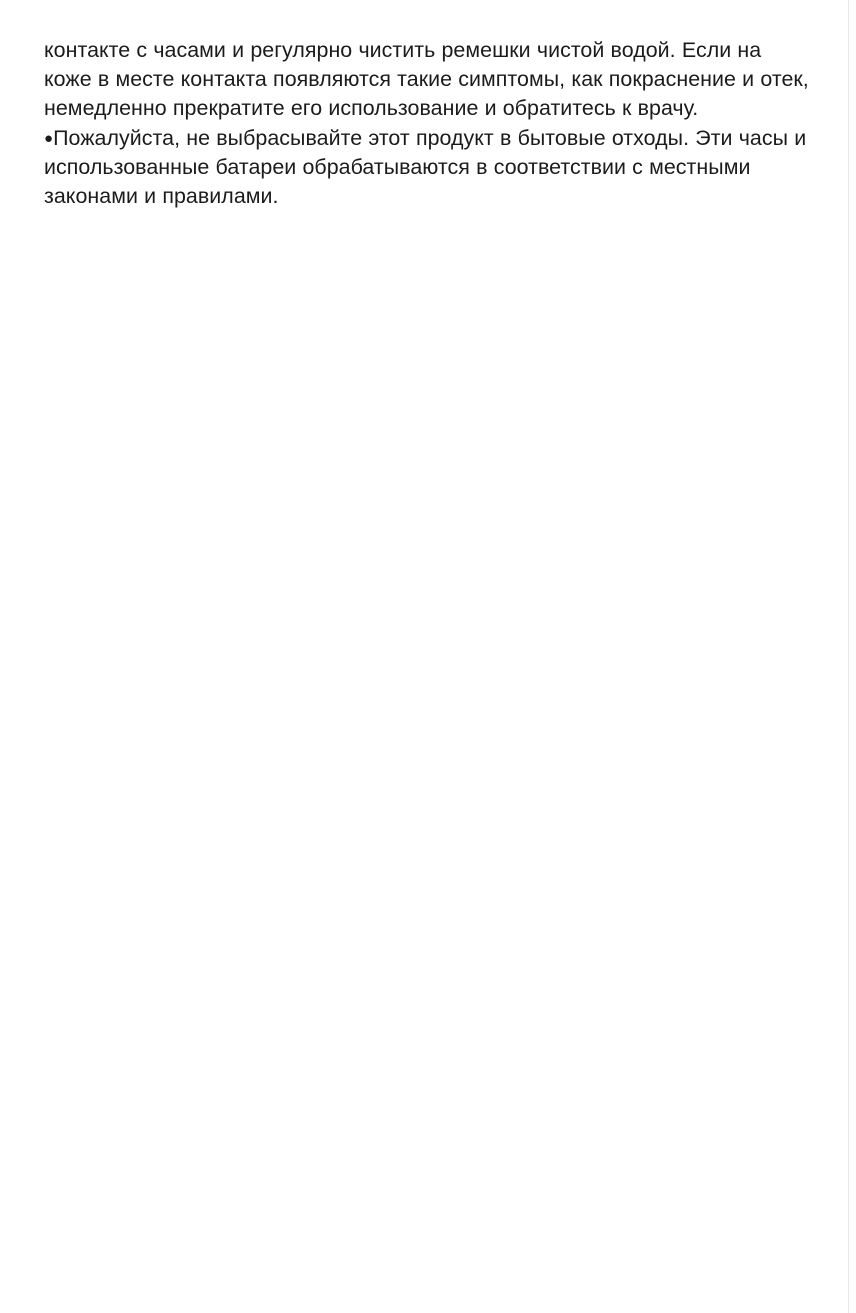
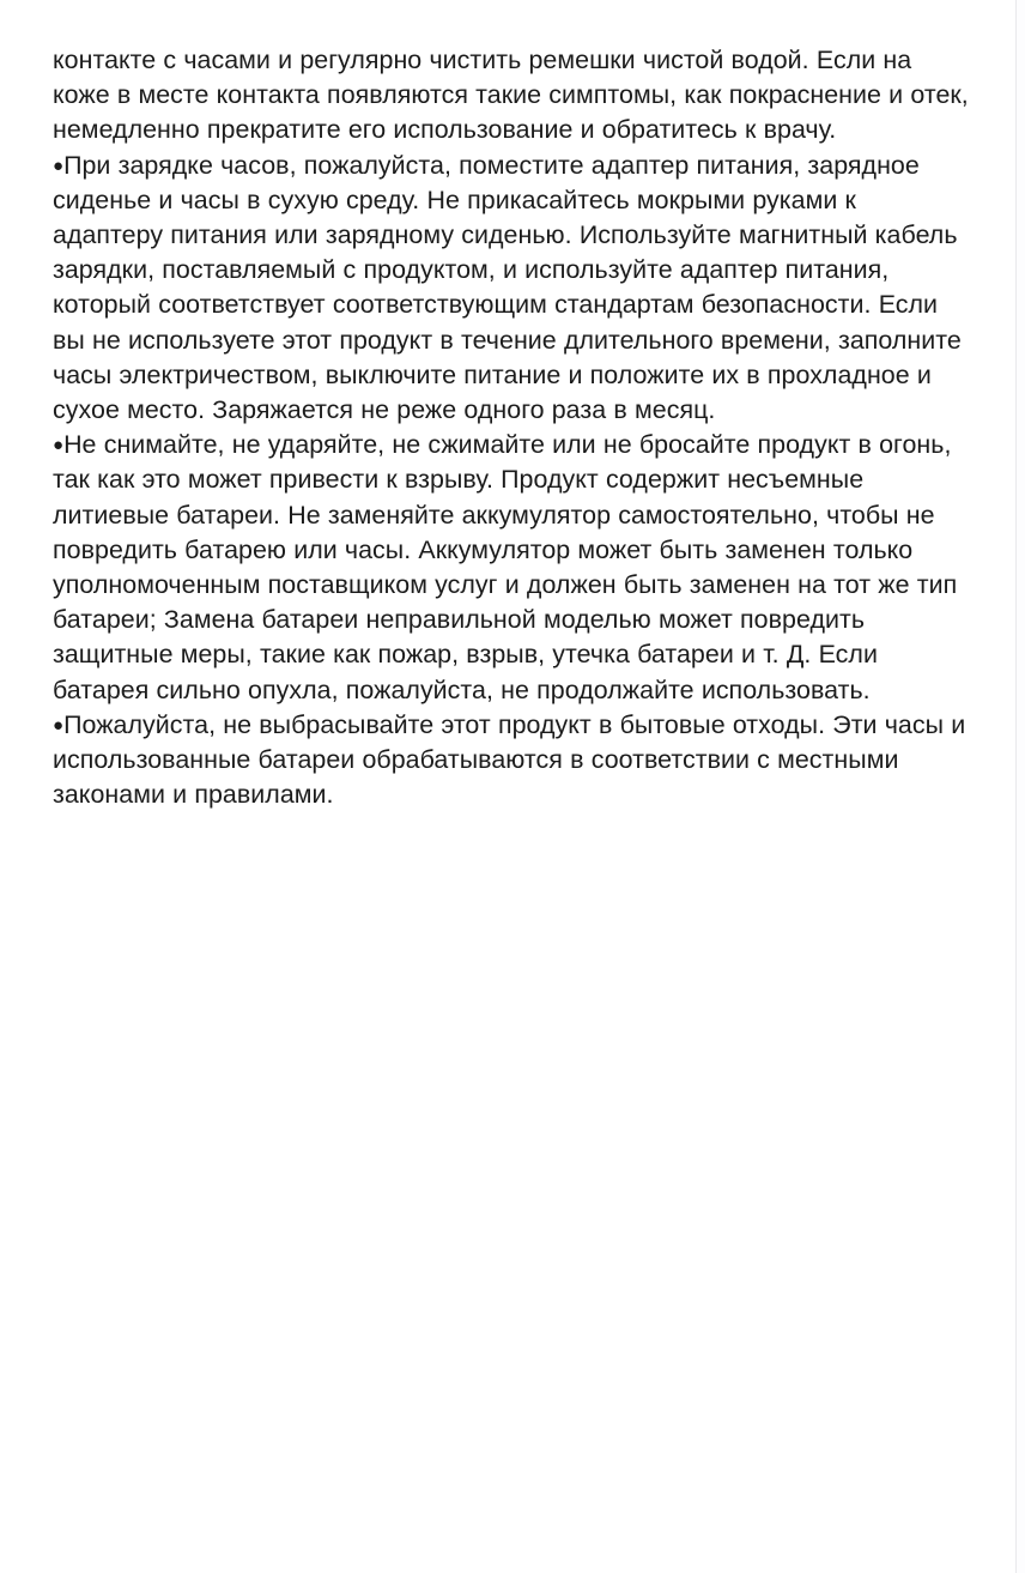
  контакте с часами и регулярно чистить ремешки чистой водой. Если на коже в месте контакта появляются такие симптомы, как покраснение и отек, немедленно прекратите его использование и обратитесь к врачу.
+ ●При зарядке часов, пожалуйста, поместите адаптер питания, зарядное сиденье и часы в сухую среду. Не прикасайтесь мокрыми руками к адаптеру питания или зарядному сиденью. Используйте магнитный кабель зарядки, поставляемый с продуктом, и используйте адаптер питания, который соответствует соответствующим стандартам безопасности. Если вы не используете этот продукт в течение длительного времени, заполните часы электричеством, выключите питание и положите их в прохладное и сухое место. Заряжается не реже одного раза в месяц.
+ ●Не снимайте, не ударяйте, не сжимайте или не бросайте продукт в огонь, так как это может привести к взрыву. Продукт содержит несъемные литиевые батареи. Не заменяйте аккумулятор самостоятельно, чтобы не повредить батарею или часы. Аккумулятор может быть заменен только уполномоченным поставщиком услуг и должен быть заменен на тот же тип батареи; Замена батареи неправильной моделью может повредить защитные меры, такие как пожар, взрыв, утечка батареи и т. Д. Если батарея сильно опухла, пожалуйста, не продолжайте использовать.
  ●Пожалуйста, не выбрасывайте этот продукт в бытовые отходы. Эти часы и использованные батареи обрабатываются в соответствии с местными законами и правилами.
